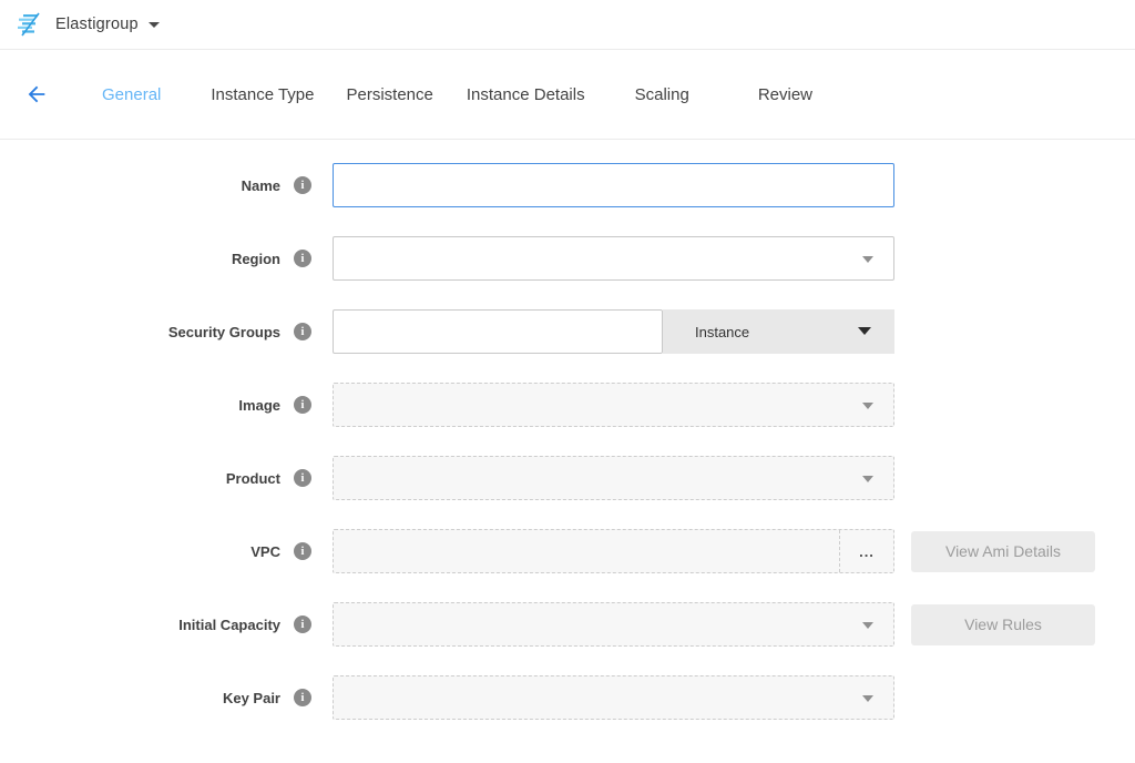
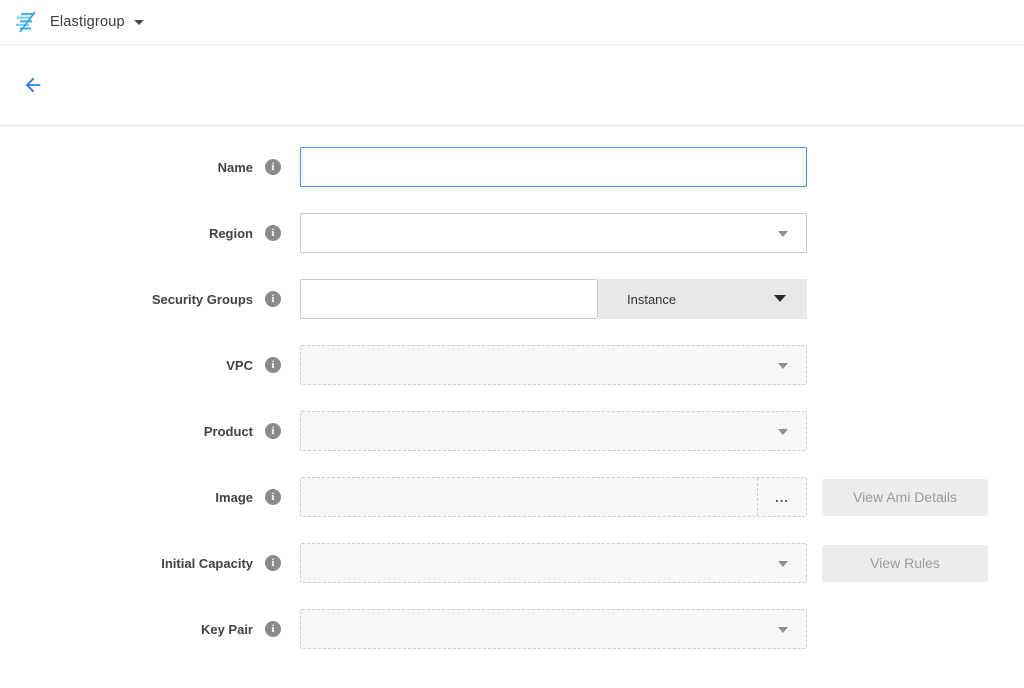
  Elastigroup
- General
- Instance Type
- Persistence
- Instance Details
- Scaling
- Review
  Name
  i
  Region
  i
  Security Groups
  i
  Instance
- Image
+ VPC
  i
  Product
  i
- VPC
+ Image
  i
  ...
  View Ami Details
  Initial Capacity
  i
  View Rules
  Key Pair
  i
